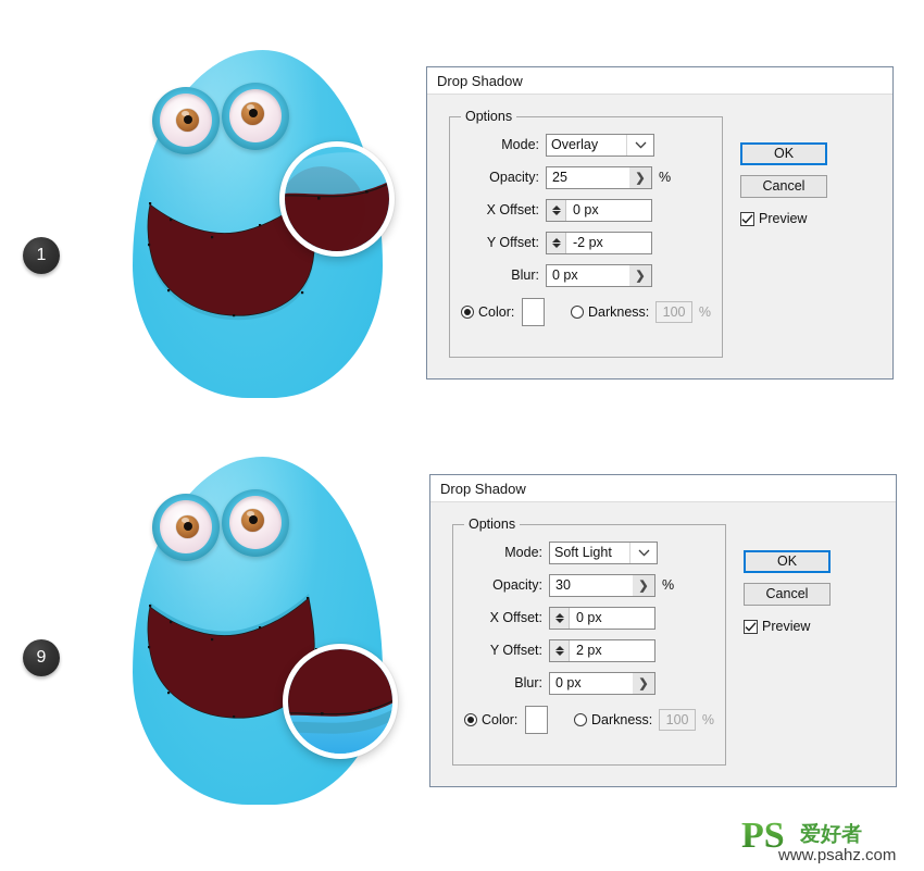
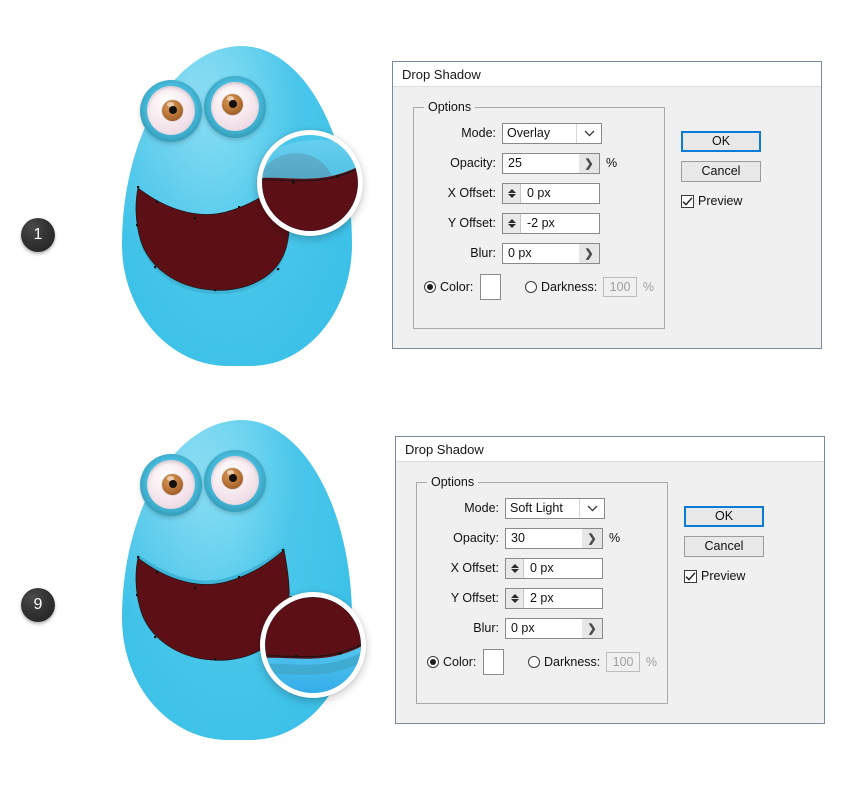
  1
  Drop Shadow
  Options
  Mode:
  Overlay
  Opacity:
  25
  ❯
  %
  X Offset:
  0 px
  Y Offset:
  -2 px
  Blur:
  0 px
  ❯
  Color:
  Darkness:
  100
  %
  OK
  Cancel
  Preview
  9
  Drop Shadow
  Options
  Mode:
  Soft Light
  Opacity:
  30
  ❯
  %
  X Offset:
  0 px
  Y Offset:
  2 px
  Blur:
  0 px
  ❯
  Color:
  Darkness:
  100
  %
  OK
  Cancel
  Preview
- PS
- 爱好者
- www.psahz.com
